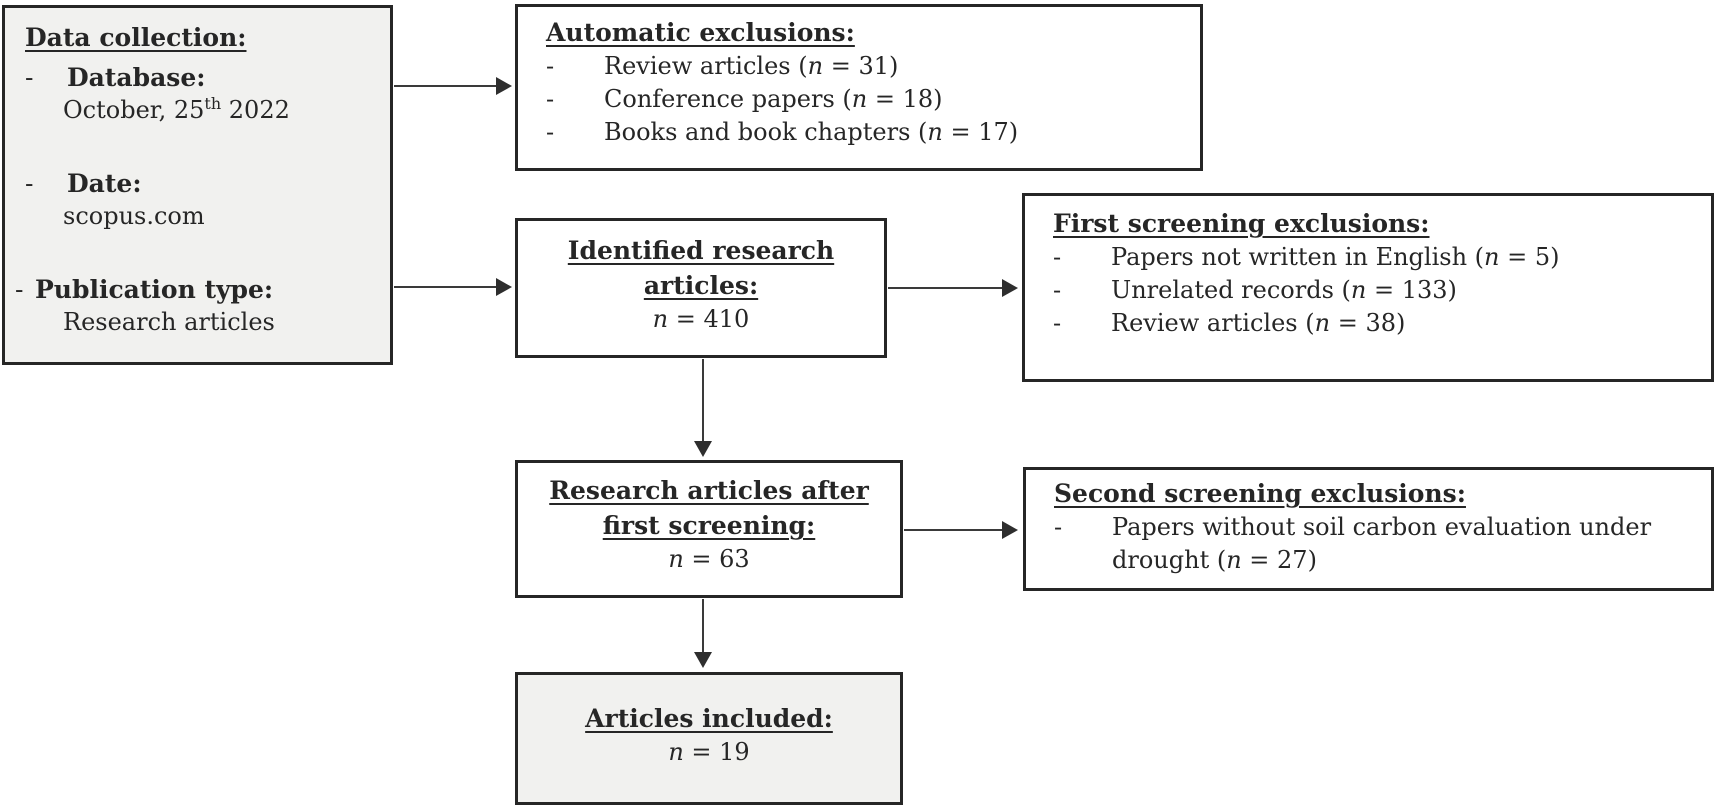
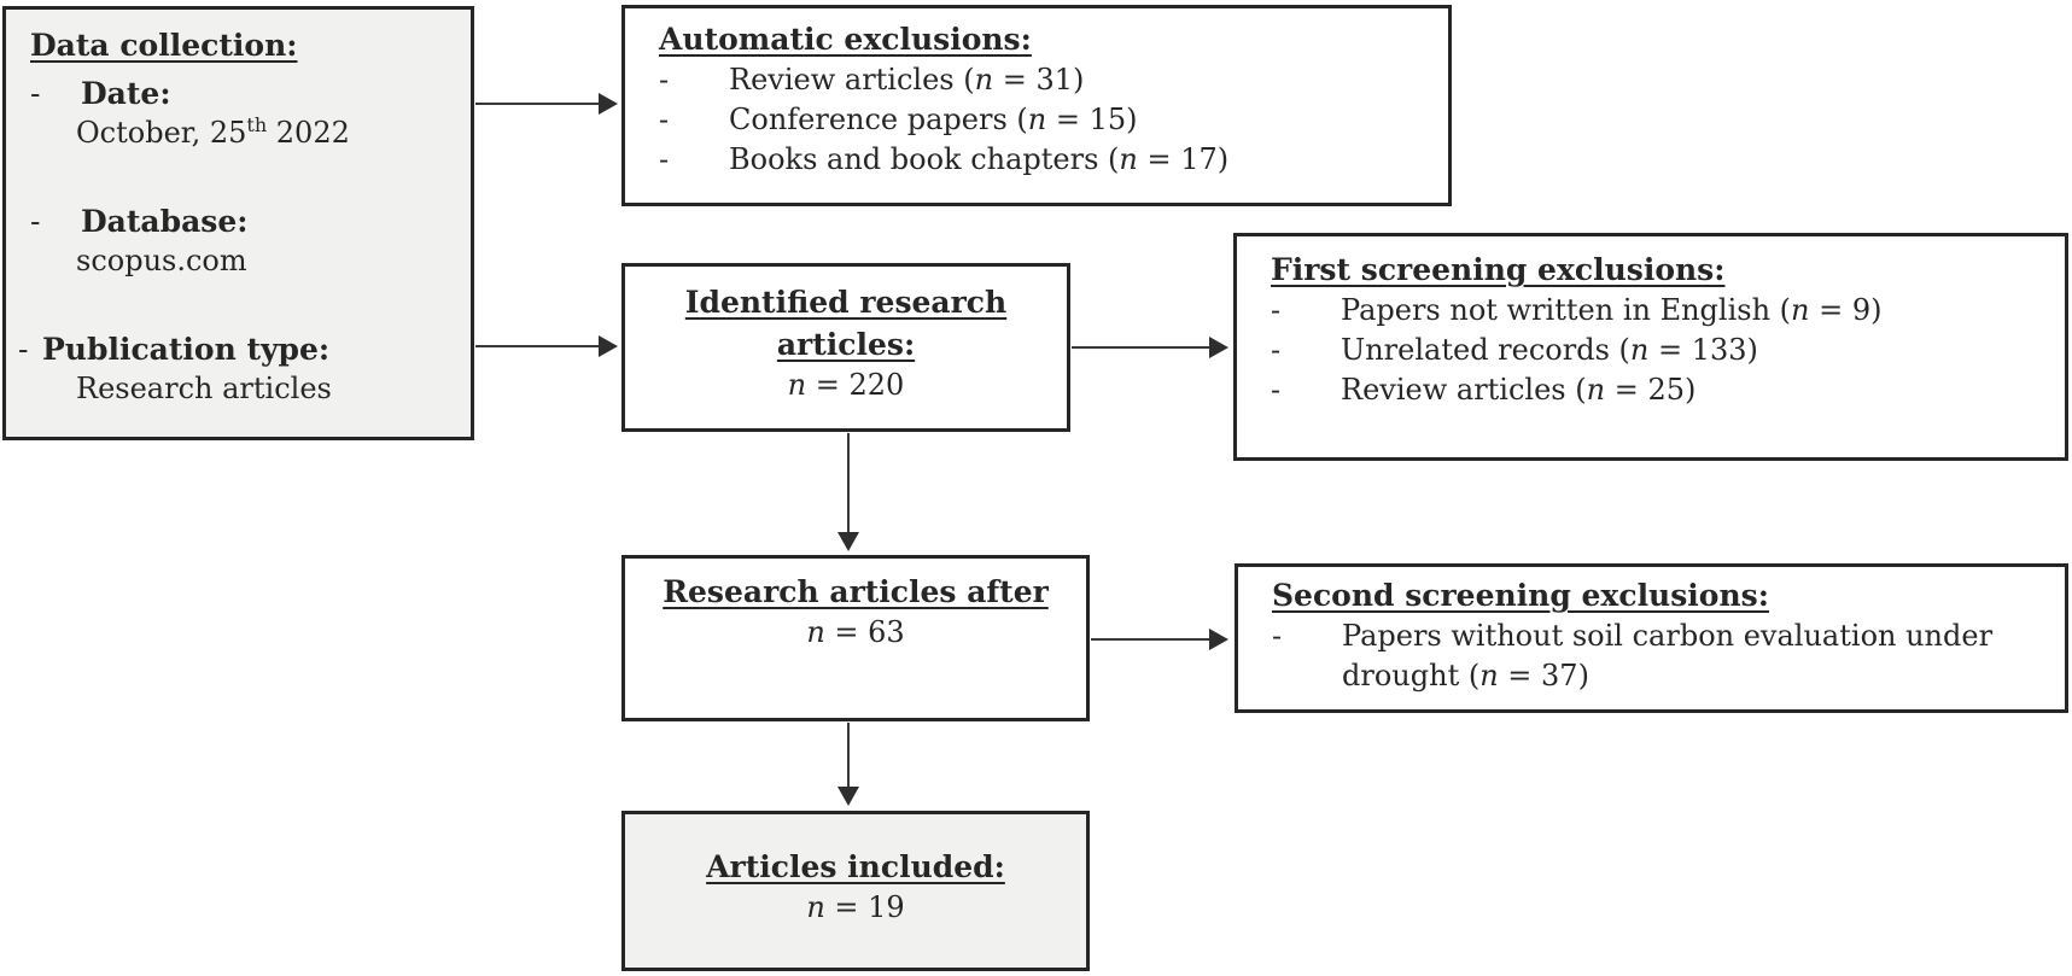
  Data collection:
  -
- Database:
+ Date:
  October, 25th 2022
  -
- Date:
+ Database:
  scopus.com
  -
  Publication type:
  Research articles
  Automatic exclusions:
  -
  Review articles (n = 31)
  -
- Conference papers (n = 18)
+ Conference papers (n = 15)
  -
  Books and book chapters (n = 17)
  Identified research
  articles:
- n = 410
+ n = 220
  First screening exclusions:
  -
- Papers not written in English (n = 5)
+ Papers not written in English (n = 9)
  -
  Unrelated records (n = 133)
  -
- Review articles (n = 38)
+ Review articles (n = 25)
  Research articles after
- first screening:
  n = 63
  Second screening exclusions:
  -
- Papers without soil carbon evaluation under drought (n = 27)
+ Papers without soil carbon evaluation under drought (n = 37)
  Articles included:
  n = 19
